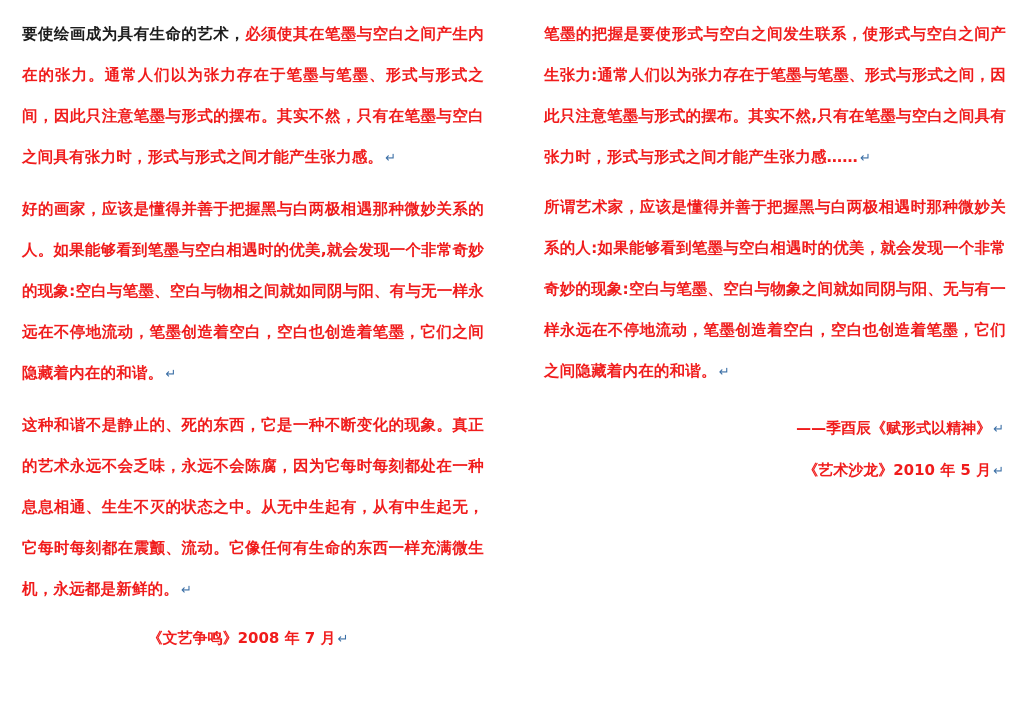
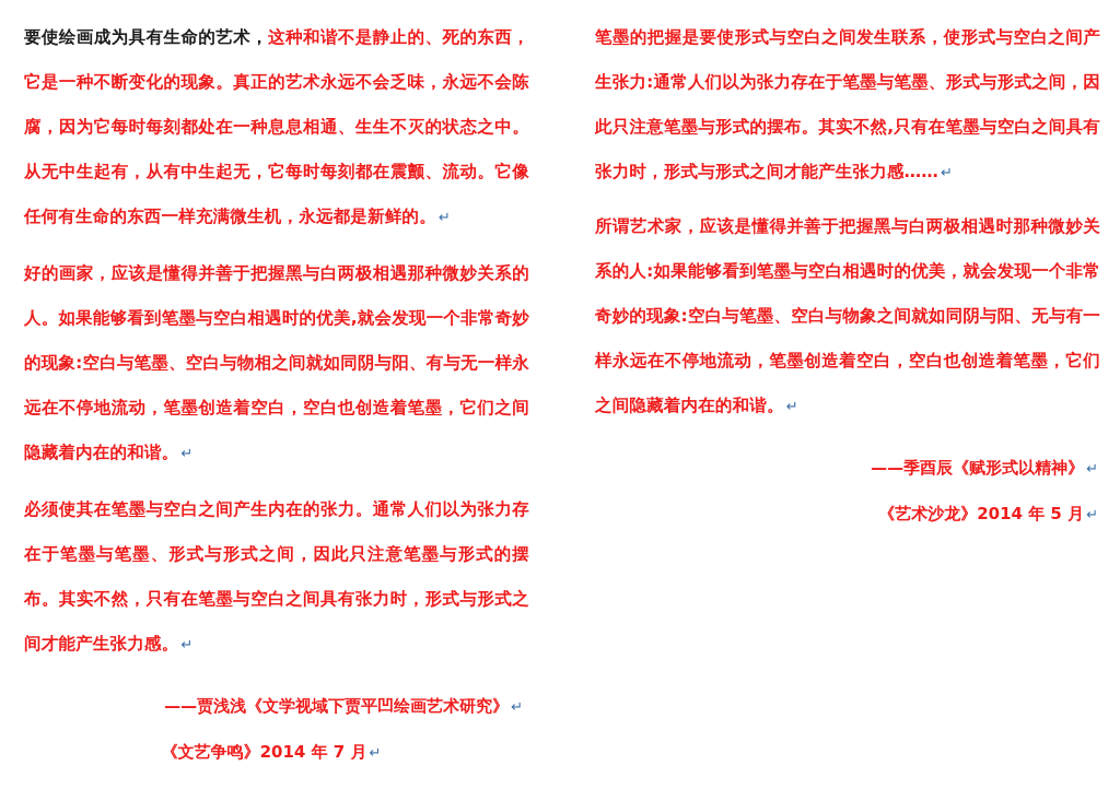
- 要使绘画成为具有生命的艺术，必须使其在笔墨与空白之间产生内在的张力。通常人们以为张力存在于笔墨与笔墨、形式与形式之间，因此只注意笔墨与形式的摆布。其实不然，只有在笔墨与空白之间具有张力时，形式与形式之间才能产生张力感。 ↵
+ 要使绘画成为具有生命的艺术，这种和谐不是静止的、死的东西，它是一种不断变化的现象。真正的艺术永远不会乏味，永远不会陈腐，因为它每时每刻都处在一种息息相通、生生不灭的状态之中。从无中生起有，从有中生起无，它每时每刻都在震颤、流动。它像任何有生命的东西一样充满微生机，永远都是新鲜的。 ↵
  好的画家，应该是懂得并善于把握黑与白两极相遇那种微妙关系的人。如果能够看到笔墨与空白相遇时的优美,就会发现一个非常奇妙的现象:空白与笔墨、空白与物相之间就如同阴与阳、有与无一样永远在不停地流动，笔墨创造着空白，空白也创造着笔墨，它们之间隐藏着内在的和谐。 ↵
- 这种和谐不是静止的、死的东西，它是一种不断变化的现象。真正的艺术永远不会乏味，永远不会陈腐，因为它每时每刻都处在一种息息相通、生生不灭的状态之中。从无中生起有，从有中生起无，它每时每刻都在震颤、流动。它像任何有生命的东西一样充满微生机，永远都是新鲜的。 ↵
+ 必须使其在笔墨与空白之间产生内在的张力。通常人们以为张力存在于笔墨与笔墨、形式与形式之间，因此只注意笔墨与形式的摆布。其实不然，只有在笔墨与空白之间具有张力时，形式与形式之间才能产生张力感。 ↵
+ ——贾浅浅《文学视域下贾平凹绘画艺术研究》 ↵
- 《文艺争鸣》2008 年 7 月 ↵
+ 《文艺争鸣》2014 年 7 月 ↵
  笔墨的把握是要使形式与空白之间发生联系，使形式与空白之间产生张力:通常人们以为张力存在于笔墨与笔墨、形式与形式之间，因此只注意笔墨与形式的摆布。其实不然,只有在笔墨与空白之间具有张力时，形式与形式之间才能产生张力感…… ↵
  所谓艺术家，应该是懂得并善于把握黑与白两极相遇时那种微妙关系的人:如果能够看到笔墨与空白相遇时的优美，就会发现一个非常奇妙的现象:空白与笔墨、空白与物象之间就如同阴与阳、无与有一样永远在不停地流动，笔墨创造着空白，空白也创造着笔墨，它们之间隐藏着内在的和谐。 ↵
  ——季酉辰《赋形式以精神》 ↵
- 《艺术沙龙》2010 年 5 月 ↵
+ 《艺术沙龙》2014 年 5 月 ↵
